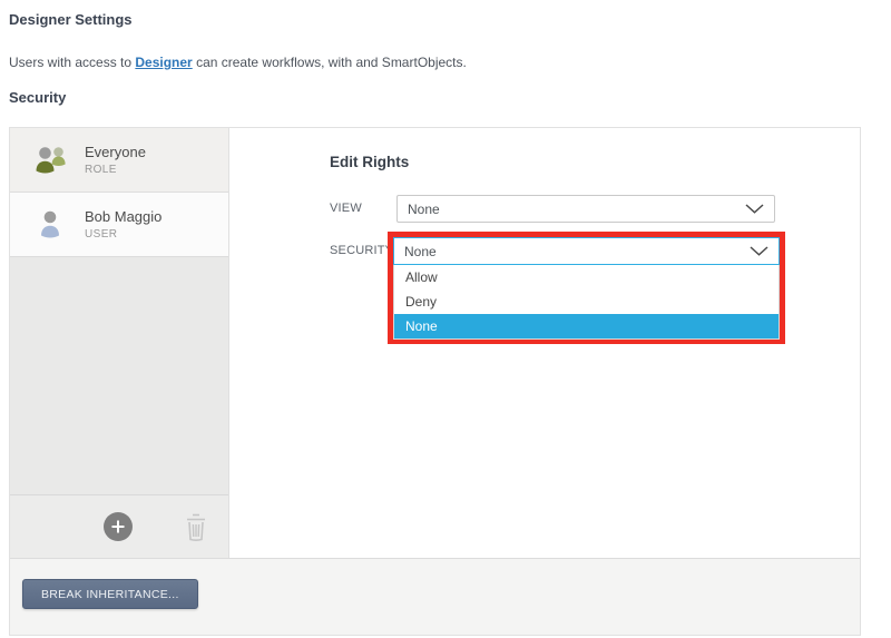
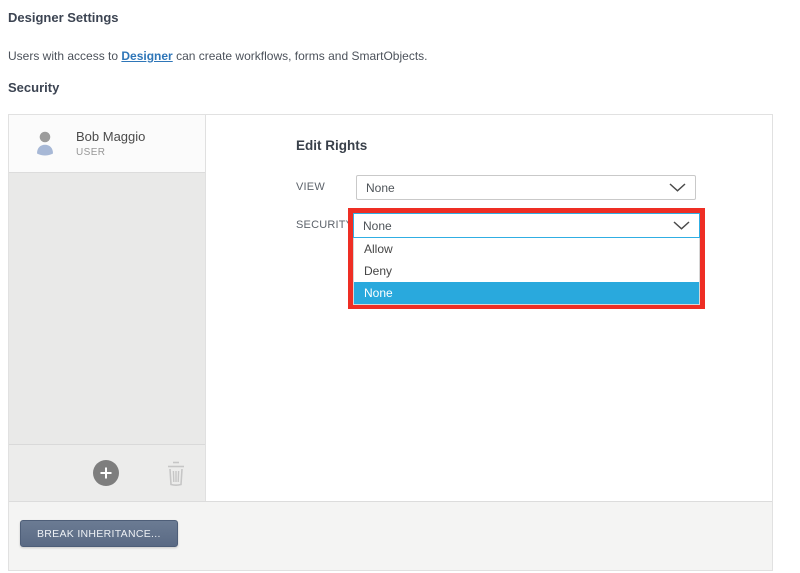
  Designer Settings
- Users with access to Designer can create workflows, with and SmartObjects.
+ Users with access to Designer can create workflows, forms and SmartObjects.
  Security
- Everyone
- ROLE
  Bob Maggio
  USER
  Edit Rights
  VIEW
  None
  SECURIT
  None
  Allow
  Deny
  None
  BREAK INHERITANCE...
